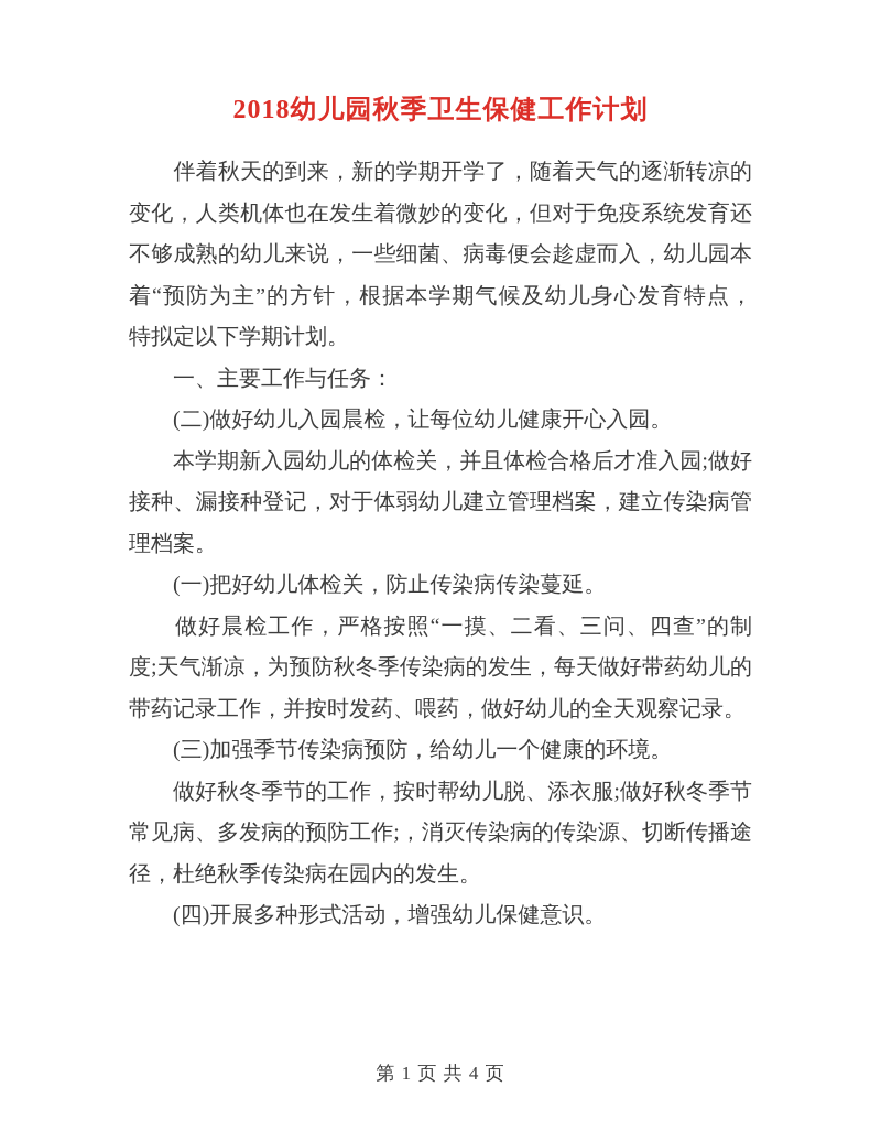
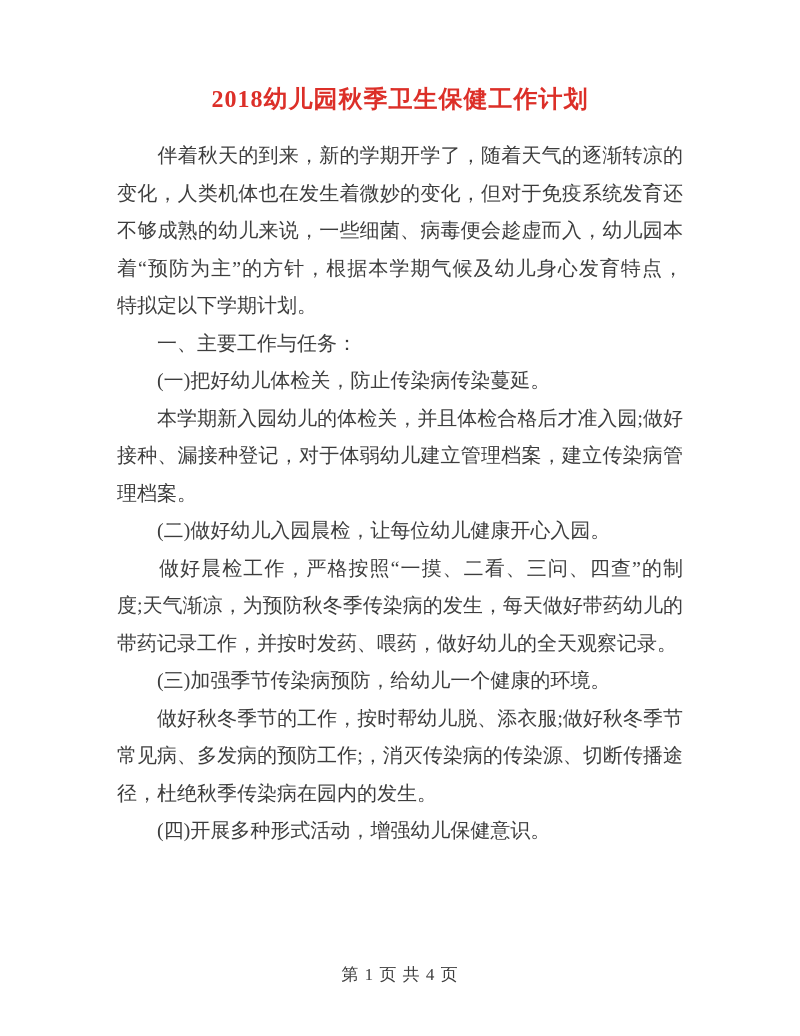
  2018幼儿园秋季卫生保健工作计划
  伴着秋天的到来，新的学期开学了，随着天气的逐渐转凉的
  变化，人类机体也在发生着微妙的变化，但对于免疫系统发育还
  不够成熟的幼儿来说，一些细菌、病毒便会趁虚而入，幼儿园本
  着“预防为主”的方针，根据本学期气候及幼儿身心发育特点，
  特拟定以下学期计划。
  一、主要工作与任务：
- (二)做好幼儿入园晨检，让每位幼儿健康开心入园。
+ (一)把好幼儿体检关，防止传染病传染蔓延。
  本学期新入园幼儿的体检关，并且体检合格后才准入园;做好
  接种、漏接种登记，对于体弱幼儿建立管理档案，建立传染病管
  理档案。
- (一)把好幼儿体检关，防止传染病传染蔓延。
+ (二)做好幼儿入园晨检，让每位幼儿健康开心入园。
  做好晨检工作，严格按照“一摸、二看、三问、四查”的制
  度;天气渐凉，为预防秋冬季传染病的发生，每天做好带药幼儿的
  带药记录工作，并按时发药、喂药，做好幼儿的全天观察记录。
  (三)加强季节传染病预防，给幼儿一个健康的环境。
  做好秋冬季节的工作，按时帮幼儿脱、添衣服;做好秋冬季节
  常见病、多发病的预防工作;，消灭传染病的传染源、切断传播途
  径，杜绝秋季传染病在园内的发生。
  (四)开展多种形式活动，增强幼儿保健意识。
  第 1 页 共 4 页
